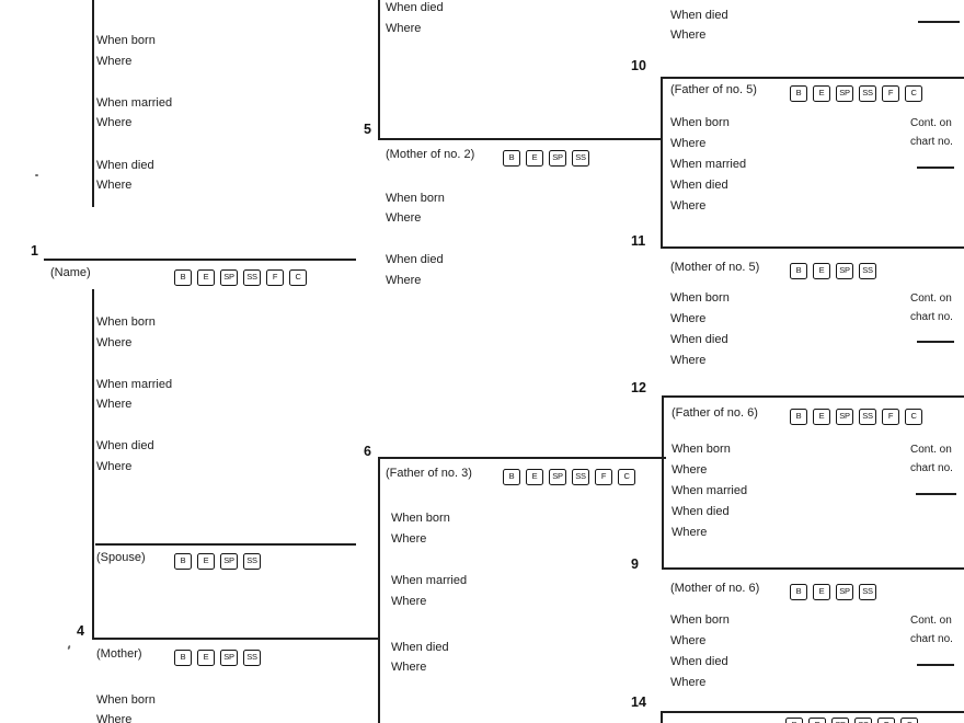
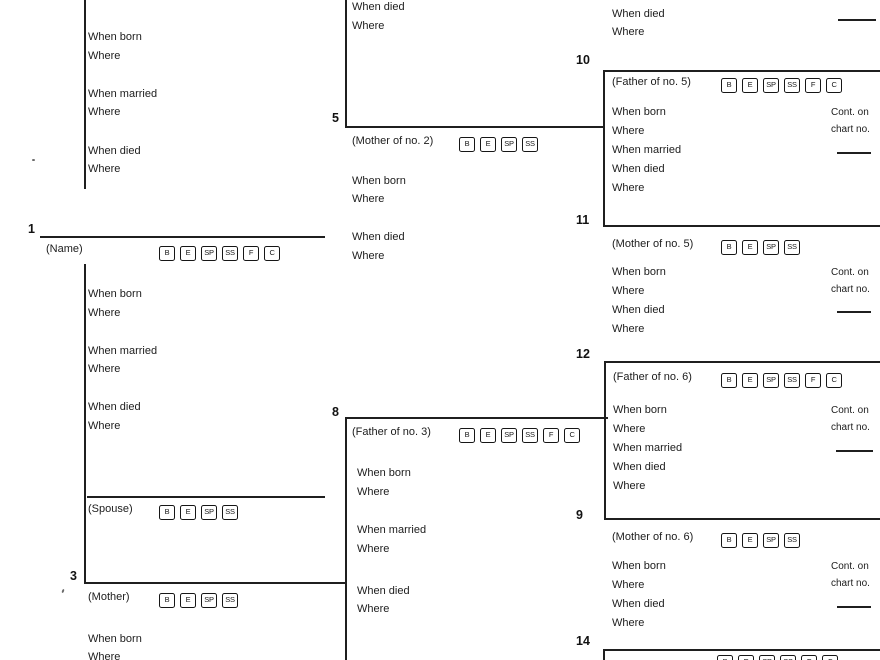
  When born
  Where
  When married
  Where
  When died
  Where
  1
  (Name)
  B
  E
  SP
  SS
  F
  C
  When born
  Where
  When married
  Where
  When died
  Where
  (Spouse)
  B
  E
  SP
  SS
- 4
+ 3
  (Mother)
  B
  E
  SP
  SS
  When born
  Where
  When died
  Where
  5
  (Mother of no. 2)
  B
  E
  SP
  SS
  When born
  Where
  When died
  Where
- 6
+ 8
  (Father of no. 3)
  B
  E
  SP
  SS
  F
  C
  When born
  Where
  When married
  Where
  When died
  Where
  When died
  Where
  10
  (Father of no. 5)
  B
  E
  SP
  SS
  F
  C
  When born
  Where
  When married
  When died
  Where
  Cont. on
  chart no.
  11
  (Mother of no. 5)
  B
  E
  SP
  SS
  When born
  Where
  When died
  Where
  Cont. on
  chart no.
  12
  (Father of no. 6)
  B
  E
  SP
  SS
  F
  C
  When born
  Where
  When married
  When died
  Where
  Cont. on
  chart no.
  9
  (Mother of no. 6)
  B
  E
  SP
  SS
  When born
  Where
  When died
  Where
  Cont. on
  chart no.
  14
